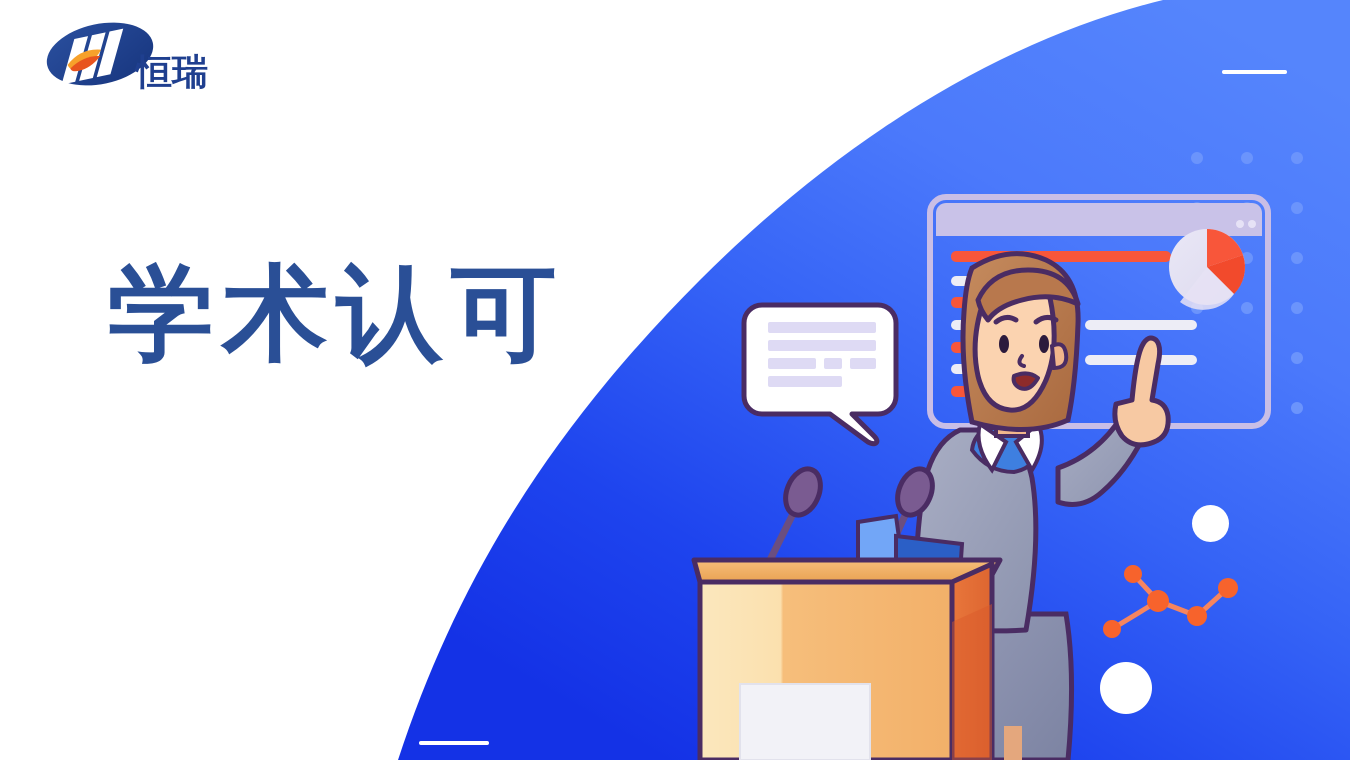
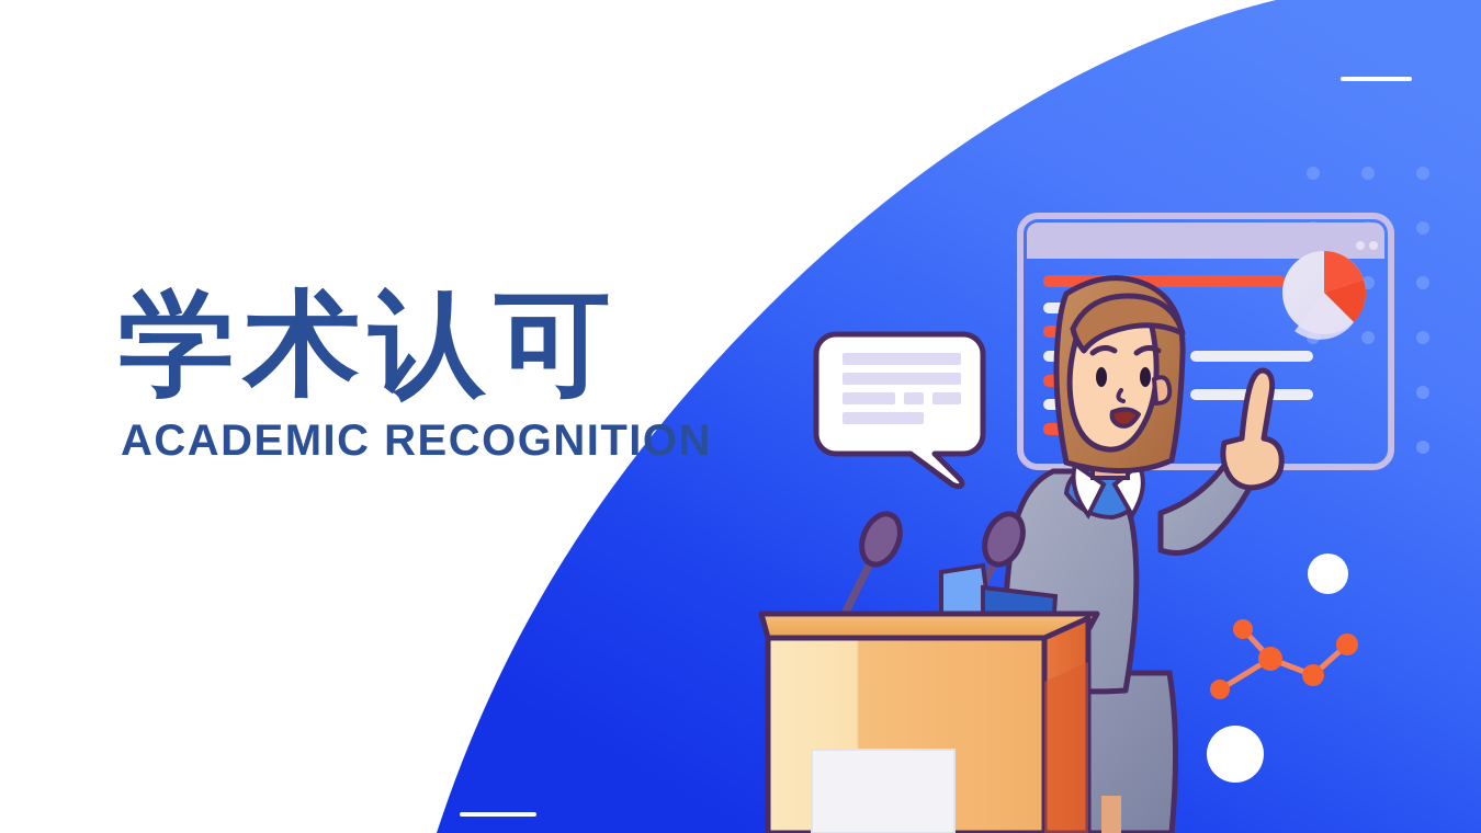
- 恒瑞
  学术认可
+ ACADEMIC RECOGNITION
